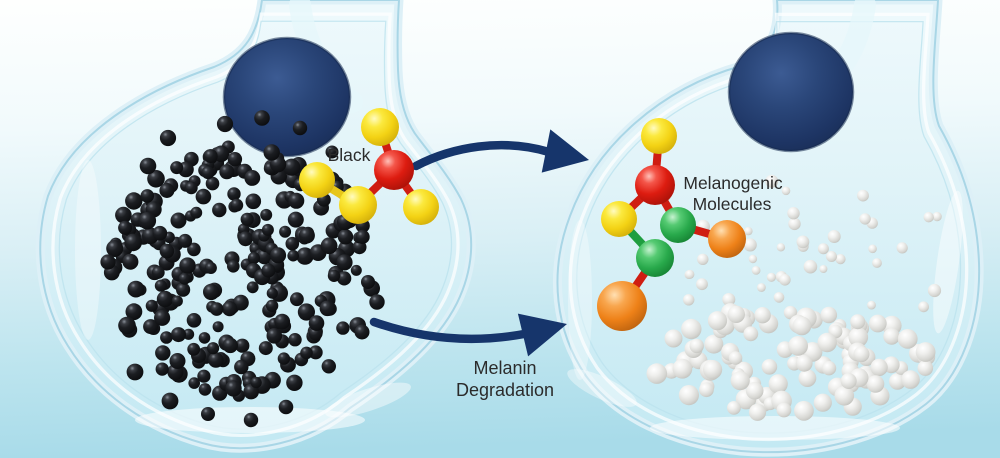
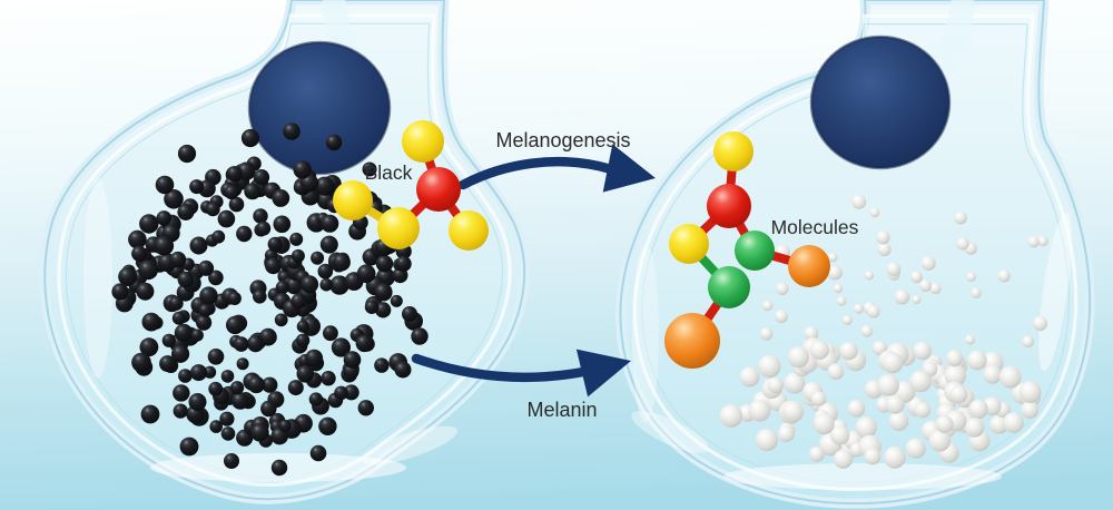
  Black
+ Melanogenesis
  Melanin
- Degradation
- Melanogenic
  Molecules
